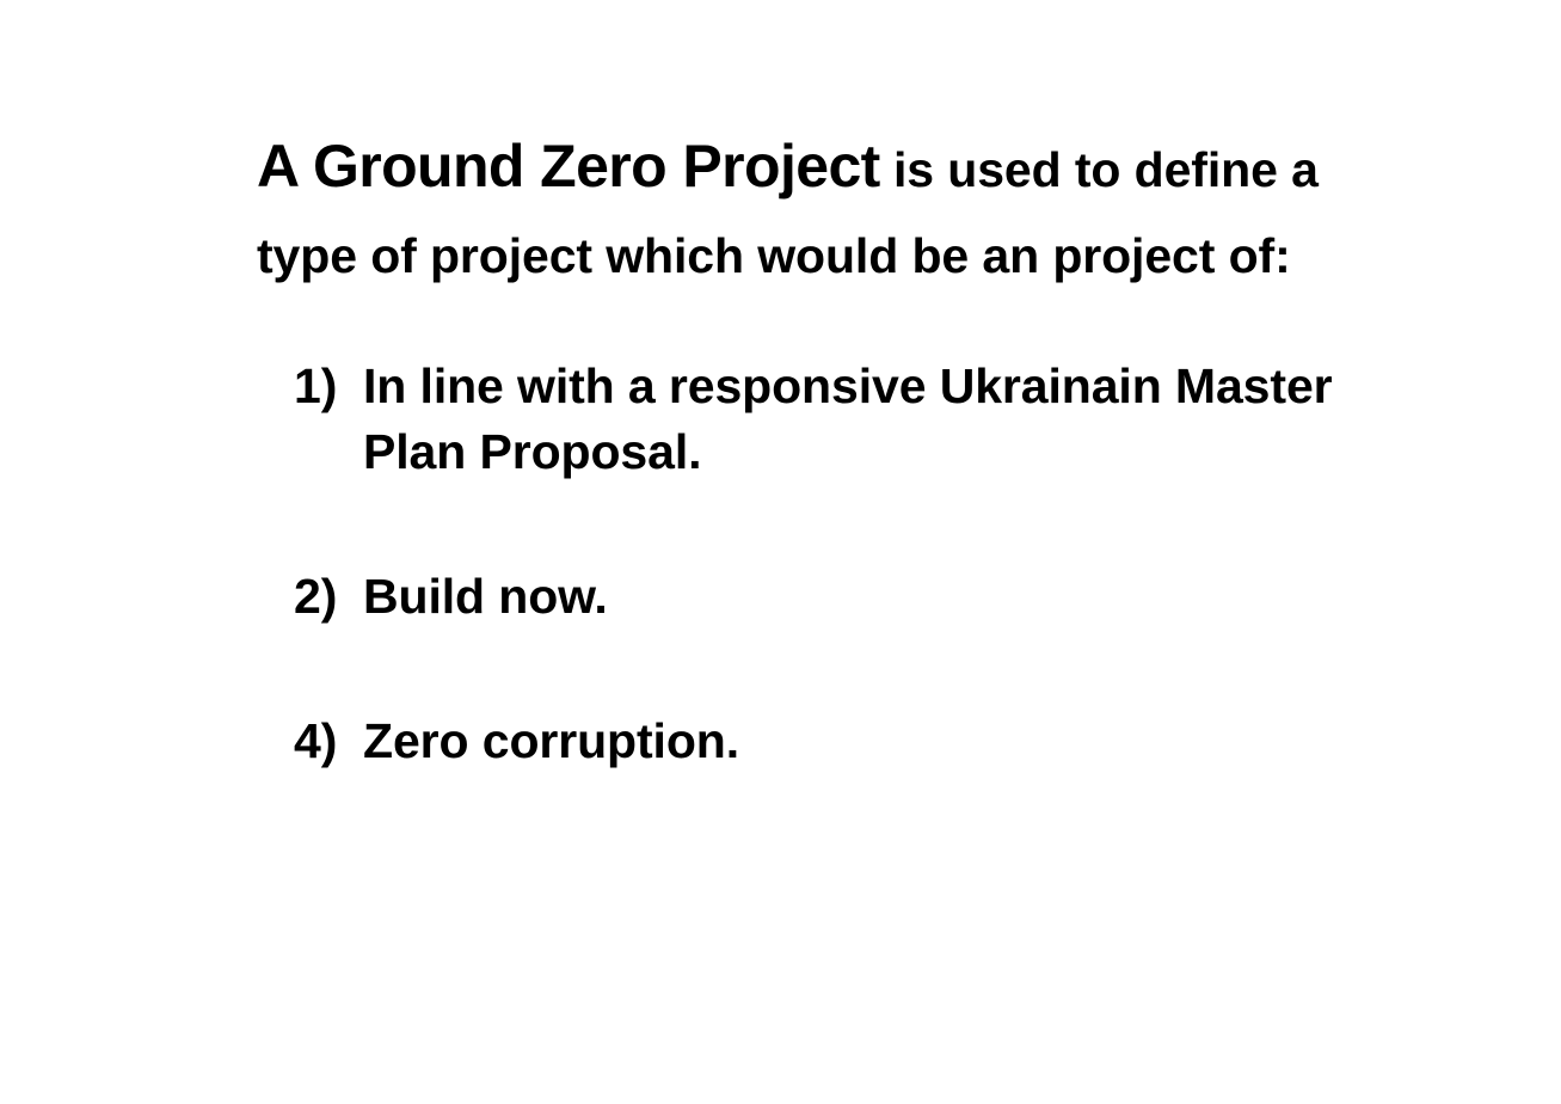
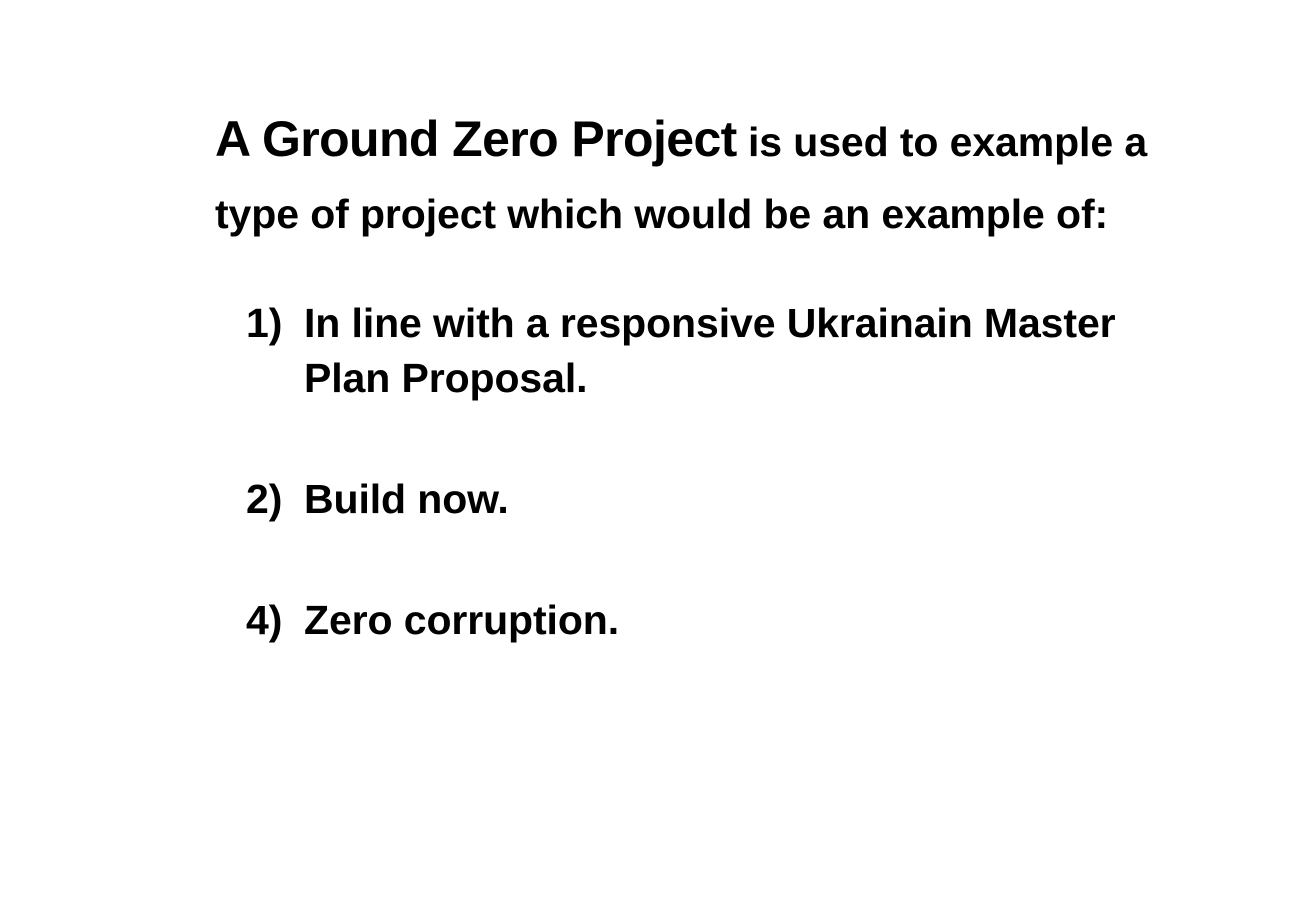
- A Ground Zero Project is used to define a
+ A Ground Zero Project is used to example a
- type of project which would be an project of:
+ type of project which would be an example of:
  1)
  In line with a responsive Ukrainain Master
  Plan Proposal.
  2)
  Build now.
  4)
  Zero corruption.
